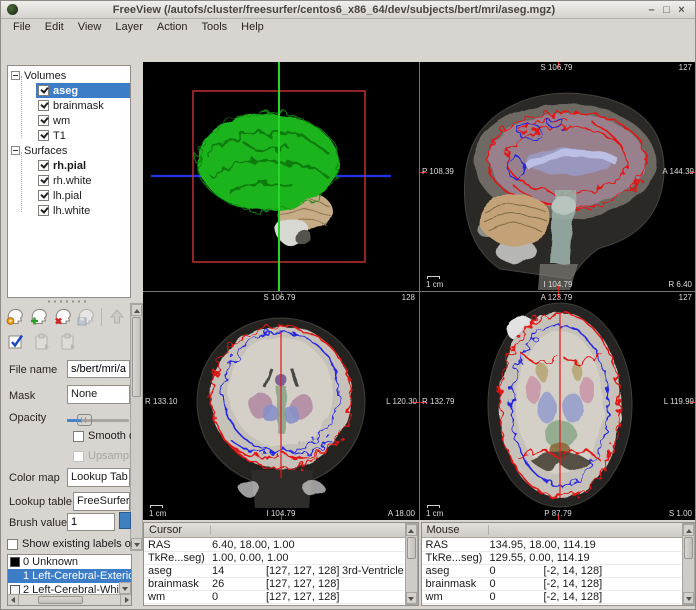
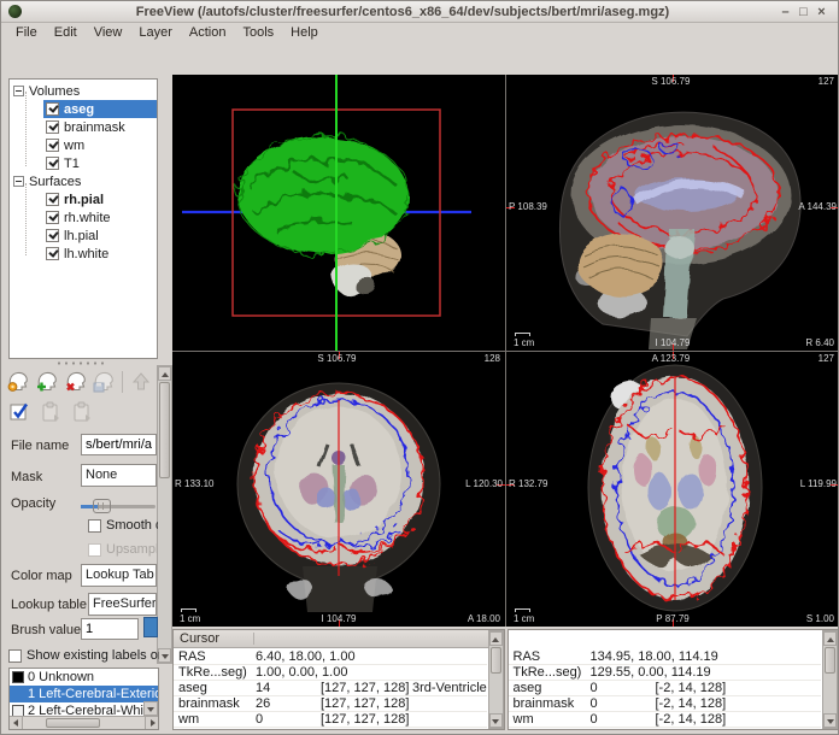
  FreeView (/autofs/cluster/freesurfer/centos6_x86_64/dev/subjects/bert/mri/aseg.mgz)
  –
  □
  ×
  File
  Edit
  View
  Layer
  Action
  Tools
  Help
  Volumes
  aseg
  brainmask
  wm
  T1
  Surfaces
  rh.pial
  rh.white
  lh.pial
  lh.white
  File name
  s/bert/mri/a
  Mask
  None
  Opacity
  Smooth
  Upsampl
  Color map
  Lookup Tab
  Lookup table
  FreeSurfer
  Brush value
  1
  Show existing labels o
  0 Unknown
  1 Left-Cerebral-Exteri
  2 Left-Cerebral-Whi
  S 106.79
  127
  P 108.39
  A 144.39
  1 cm
  I 104.79
  R 6.40
  S 106.79
  128
  R 133.10
  L 120.30
  1 cm
  I 104.79
  A 18.00
  A 123.79
  127
  R 132.79
  L 119.99
  1 cm
  P 87.79
  S 1.00
  Cursor
  RAS
  6.40, 18.00, 1.00
  TkRe...seg)
  1.00, 0.00, 1.00
  aseg
  14
  [127, 127, 128]
  3rd-Ventricle
  brainmask
  26
  [127, 127, 128]
  wm
  0
  [127, 127, 128]
- Mouse
  RAS
  134.95, 18.00, 114.19
  TkRe...seg)
  129.55, 0.00, 114.19
  aseg
  0
  [-2, 14, 128]
  brainmask
  0
  [-2, 14, 128]
  wm
  0
  [-2, 14, 128]
